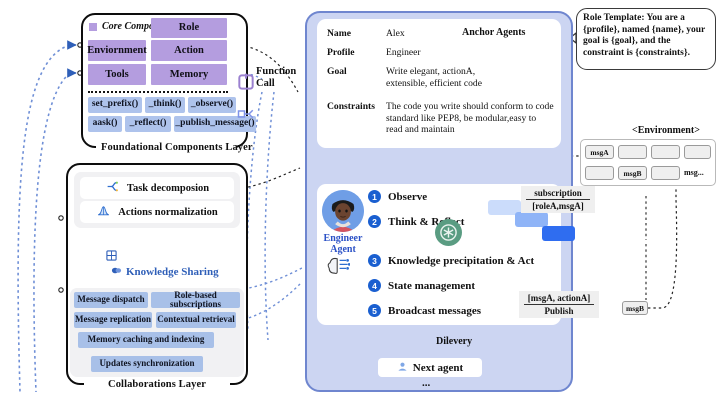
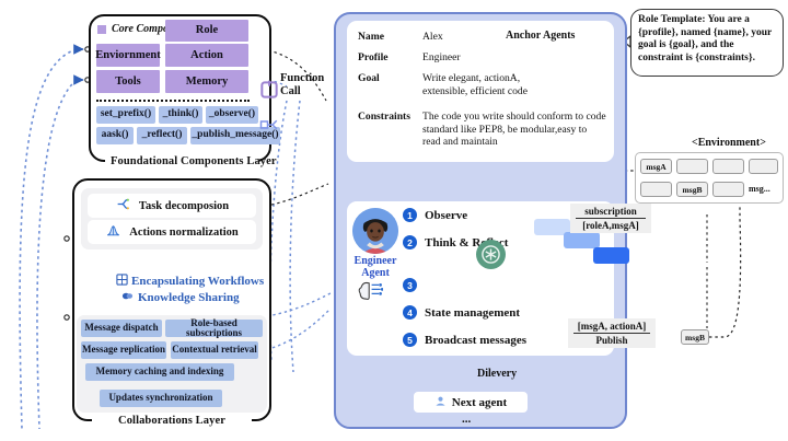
  Role
  Enviornment
  Action
  Tools
  Memory
  set_prefix()
  _think()
  _observe()
  aask()
  _reflect()
  _publish_message()
  Foundational Components Layer
  Function
  Call
  Task decomposion
  Actions normalization
+ Encapsulating Workflows
  Knowledge Sharing
  Message dispatch
  Role-based subscriptions
  Message replication
  Contextual retrieval
  Memory caching and indexing
  Updates synchronization
  Collaborations Layer
  Anchor Agents
  Name
  Alex
  Profile
  Engineer
  Goal
  Write elegant, actionA, extensible, efficient code
  Constraints
  The code you write should conform to code standard like PEP8, be modular,easy to read and maintain
  Engineer
  Agent
  1
  Observe
  2
  3
- Knowledge precipitation & Act
  4
  State management
  5
  Broadcast messages
  Dilevery
  Next agent
  ...
  Role Template: You are a {profile}, named {name}, your goal is {goal}, and the constraint is {constraints}.
  <Environment>
  msgA
  msgB
  msg...
  subscription
  [roleA,msgA]
  [msgA, actionA]
  Publish
  msgB
